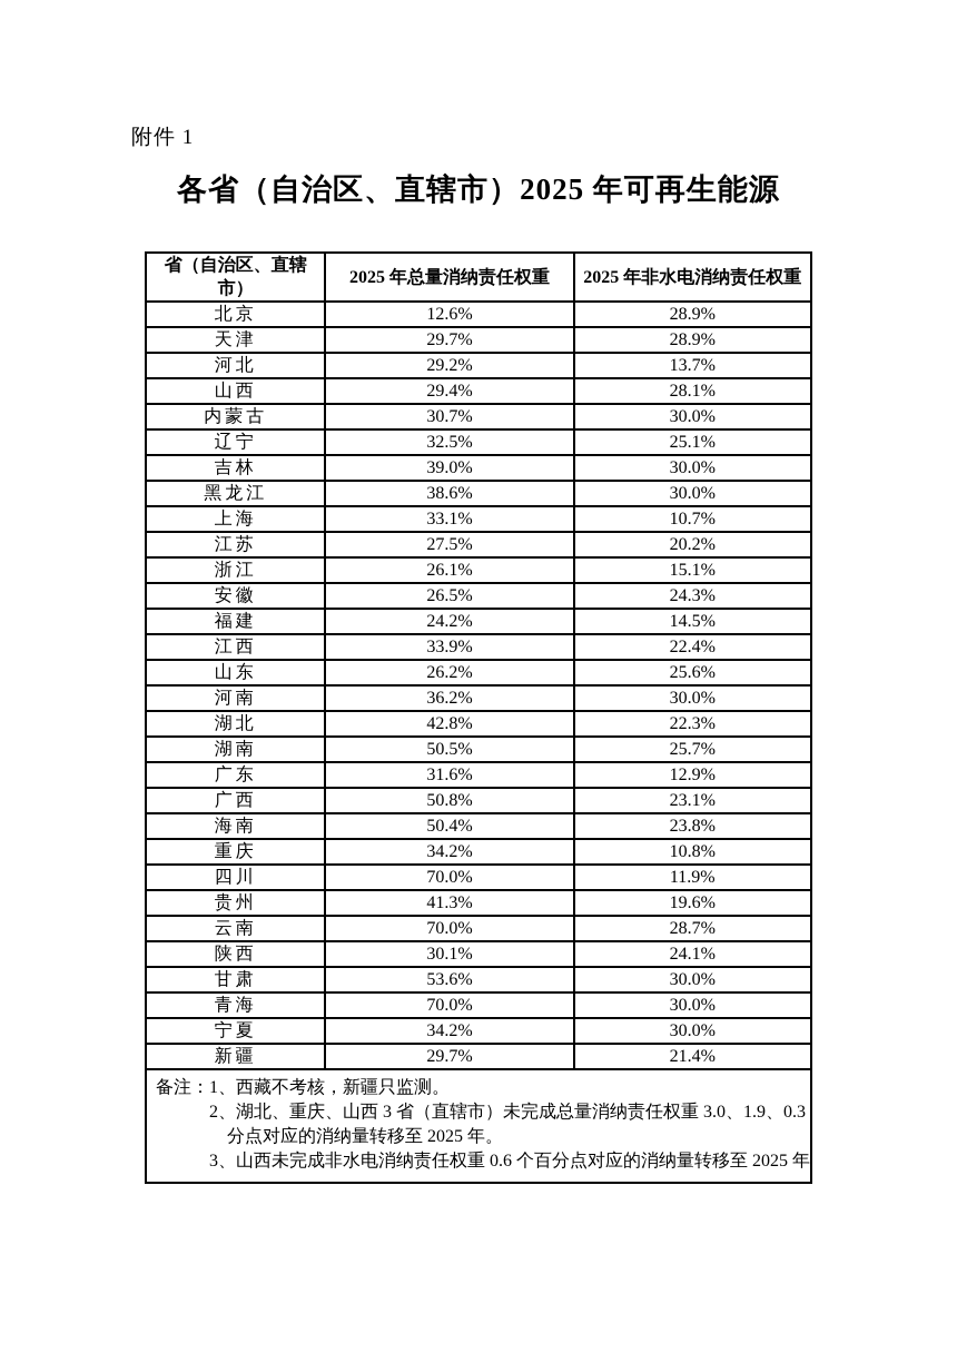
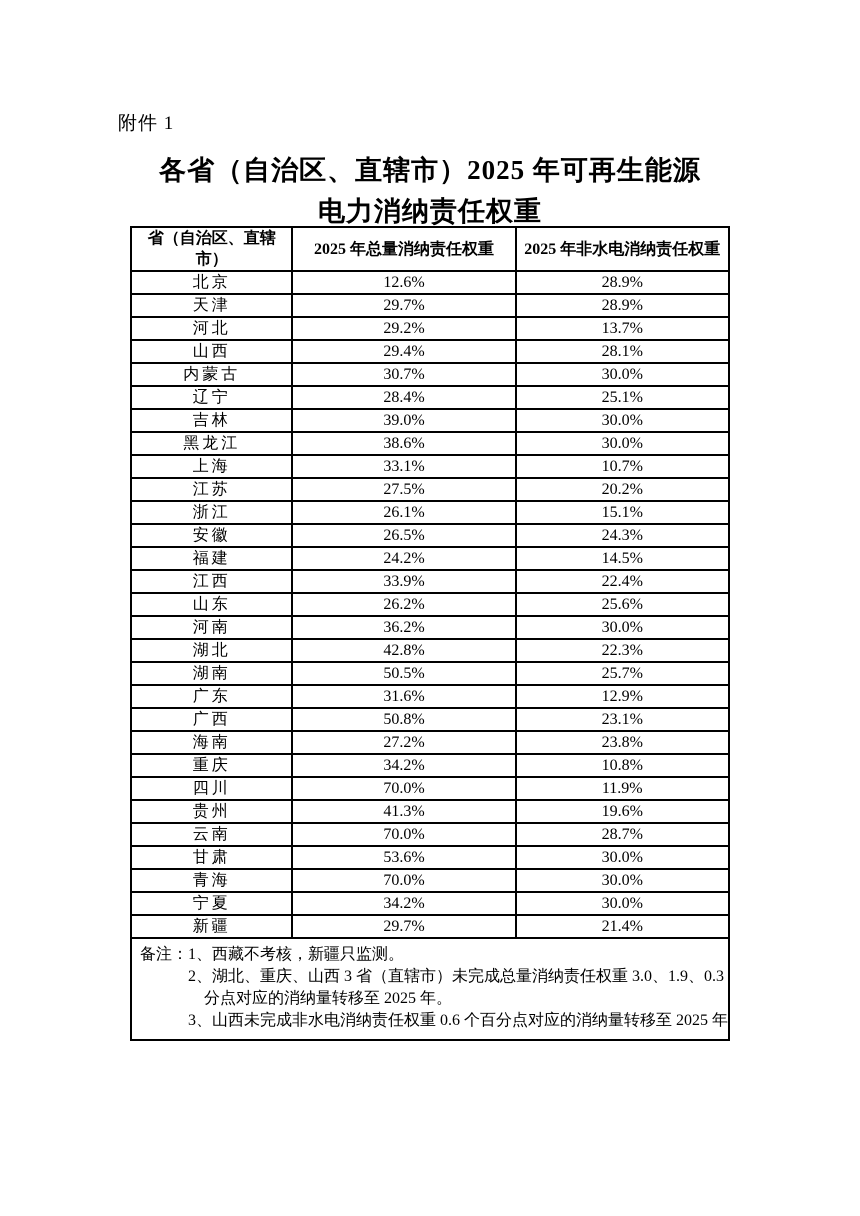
  附件 1
  各省（自治区、直辖市）2025 年可再生能源
+ 电力消纳责任权重
  省（自治区、直辖市）	2025 年总量消纳责任权重	2025 年非水电消纳责任权重
  北京	12.6%	28.9%
  天津	29.7%	28.9%
  河北	29.2%	13.7%
  山西	29.4%	28.1%
  内蒙古	30.7%	30.0%
- 辽宁	32.5%	25.1%
+ 辽宁	28.4%	25.1%
  吉林	39.0%	30.0%
  黑龙江	38.6%	30.0%
  上海	33.1%	10.7%
  江苏	27.5%	20.2%
  浙江	26.1%	15.1%
  安徽	26.5%	24.3%
  福建	24.2%	14.5%
  江西	33.9%	22.4%
  山东	26.2%	25.6%
  河南	36.2%	30.0%
  湖北	42.8%	22.3%
  湖南	50.5%	25.7%
  广东	31.6%	12.9%
  广西	50.8%	23.1%
- 海南	50.4%	23.8%
+ 海南	27.2%	23.8%
  重庆	34.2%	10.8%
  四川	70.0%	11.9%
  贵州	41.3%	19.6%
  云南	70.0%	28.7%
- 陕西	30.1%	24.1%
  甘肃	53.6%	30.0%
  青海	70.0%	30.0%
  宁夏	34.2%	30.0%
  新疆	29.7%	21.4%
  备注：1、西藏不考核，新疆只监测。 2、湖北、重庆、山西 3 省（直辖市）未完成总量消纳责任权重 3.0、1.9、0.3 分点对应的消纳量转移至 2025 年。 3、山西未完成非水电消纳责任权重 0.6 个百分点对应的消纳量转移至 2025 年
